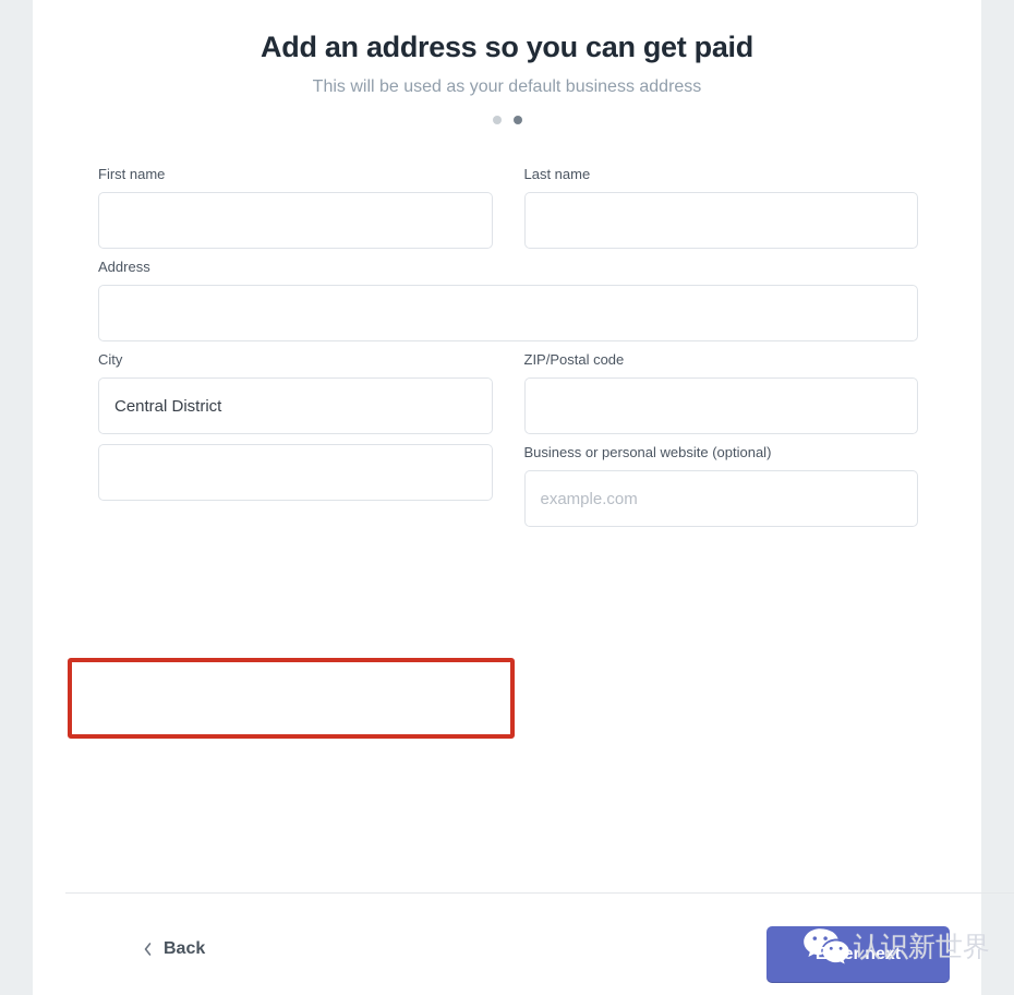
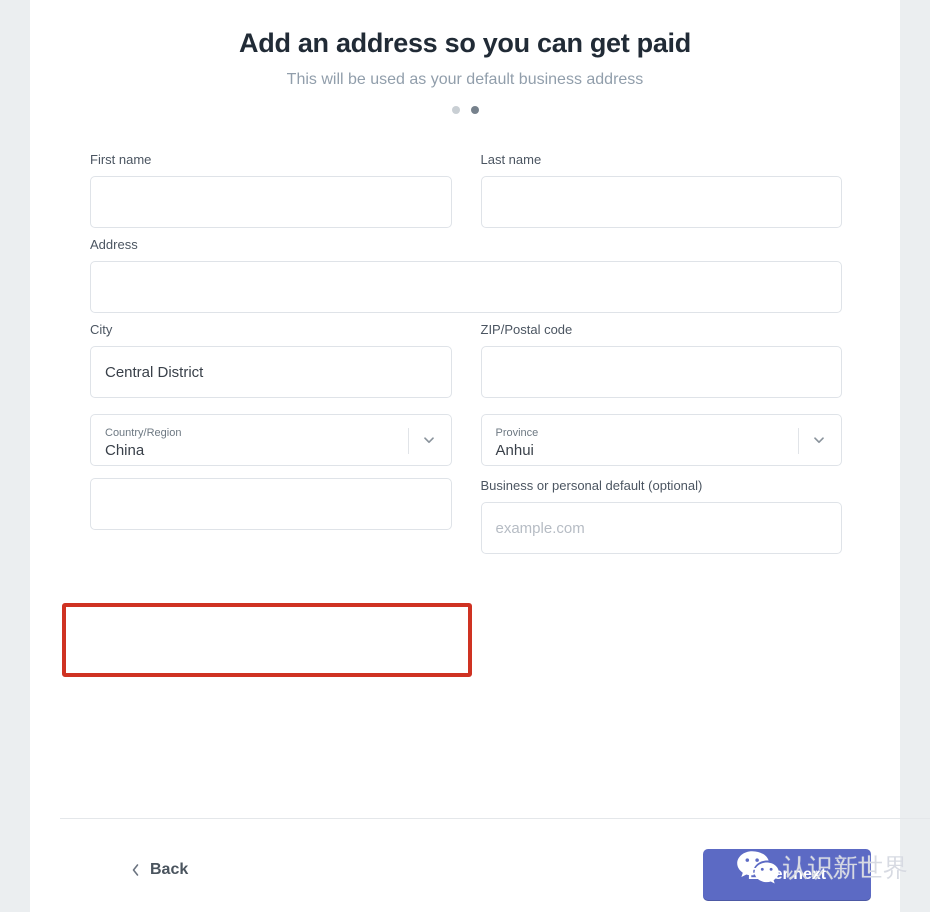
  Add an address so you can get paid
  This will be used as your default business address
  First name
  Last name
  Address
  City
  Central District
  ZIP/Postal code
+ Country/Region
+ China
+ Province
+ Anhui
- Business or personal website (optional)
+ Business or personal default (optional)
  example.com
  Back
  认识新世界
